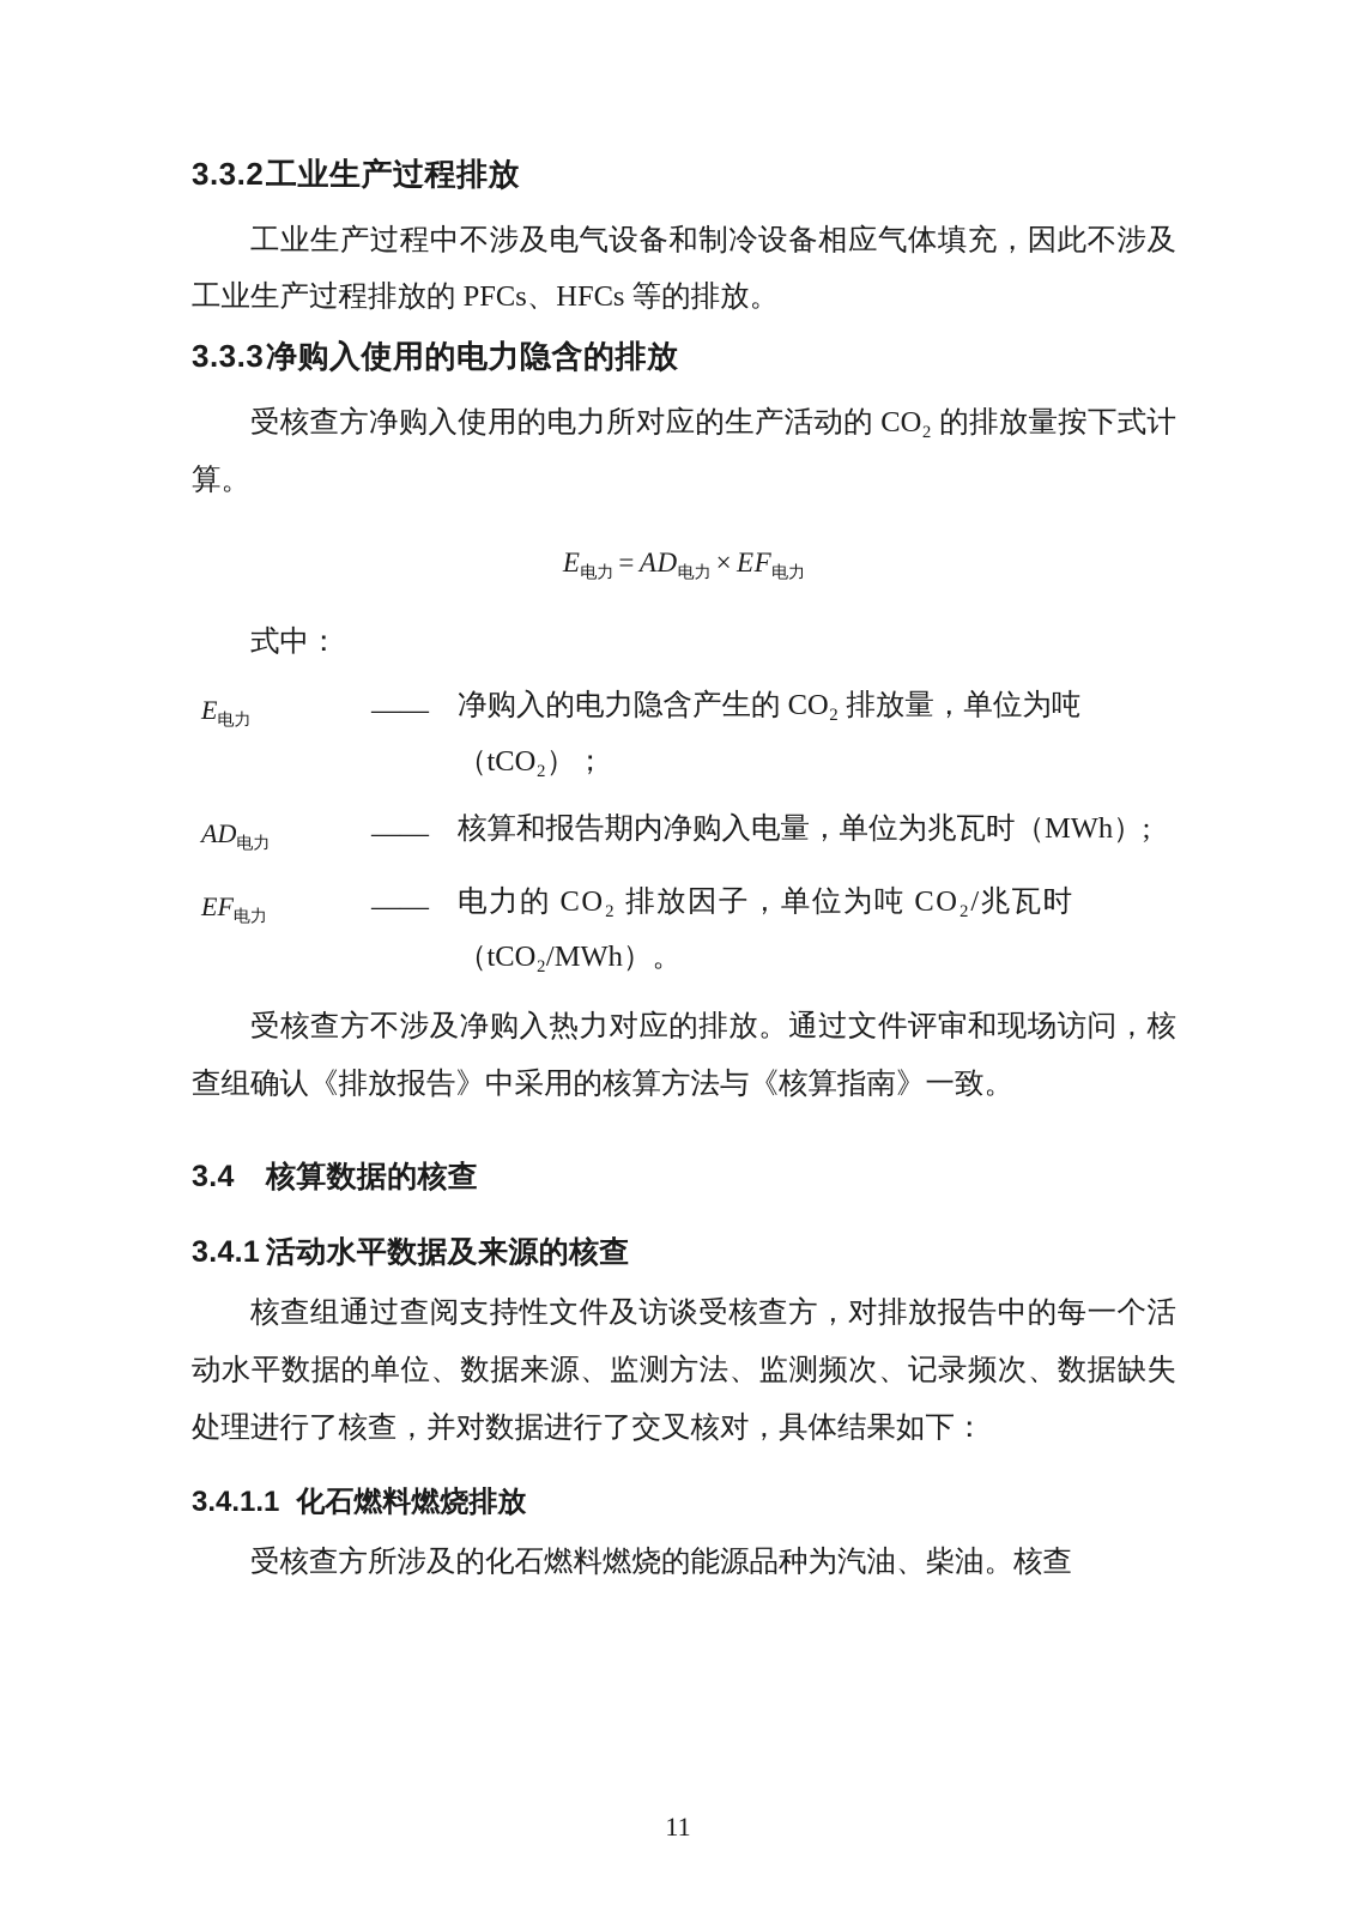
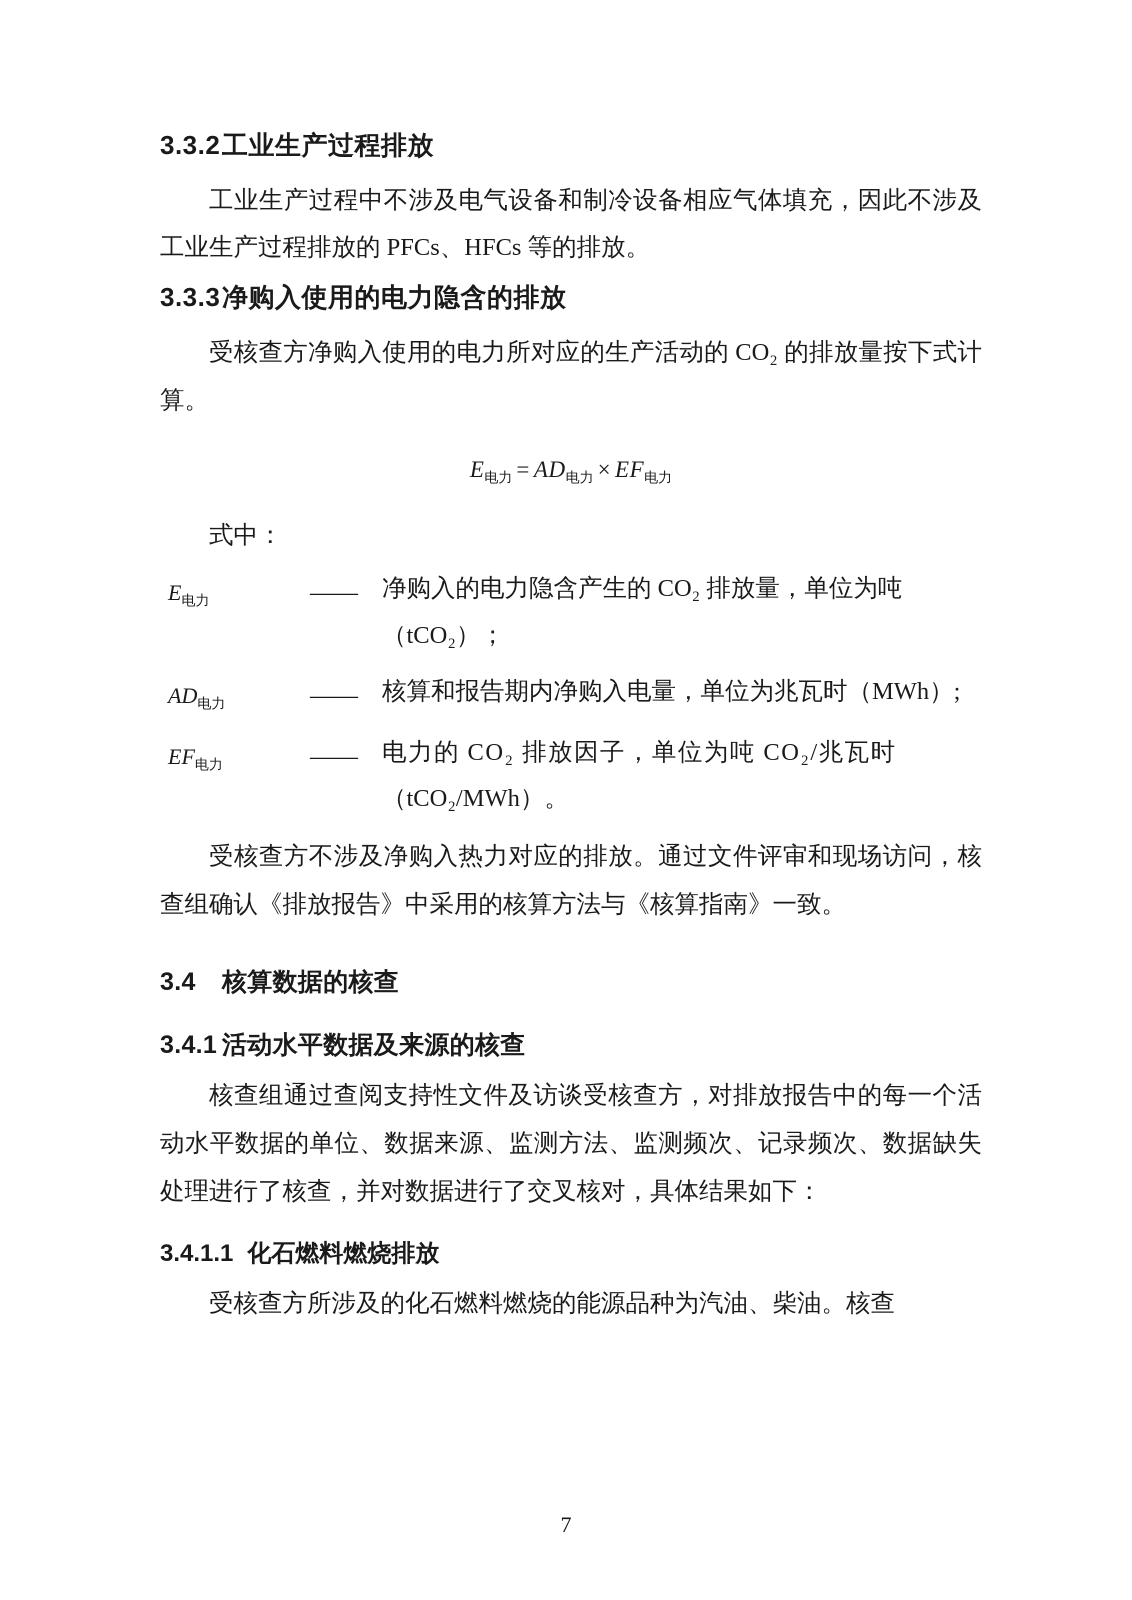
  3.3.2工业生产过程排放
  工业生产过程中不涉及电气设备和制冷设备相应气体填充，因此不涉及工业生产过程排放的 PFCs、HFCs 等的排放。
  3.3.3净购入使用的电力隐含的排放
  受核查方净购入使用的电力所对应的生产活动的 CO₂ 的排放量按下式计算。
  E电力= AD电力× EF电力
  式中：
  E电力
  ——
  净购入的电力隐含产生的 CO₂ 排放量，单位为吨
  （tCO₂）；
  AD电力
  ——
  核算和报告期内净购入电量，单位为兆瓦时（MWh）;
  EF电力
  ——
  电力的 CO₂ 排放因子，单位为吨 CO₂/兆瓦时
  （tCO₂/MWh）。
  受核查方不涉及净购入热力对应的排放。通过文件评审和现场访问，核查组确认《排放报告》中采用的核算方法与《核算指南》一致。
  3.4 核算数据的核查
  3.4.1 活动水平数据及来源的核查
  核查组通过查阅支持性文件及访谈受核查方，对排放报告中的每一个活动水平数据的单位、数据来源、监测方法、监测频次、记录频次、数据缺失处理进行了核查，并对数据进行了交叉核对，具体结果如下：
  3.4.1.1 化石燃料燃烧排放
  受核查方所涉及的化石燃料燃烧的能源品种为汽油、柴油。核查
- 11
+ 7
